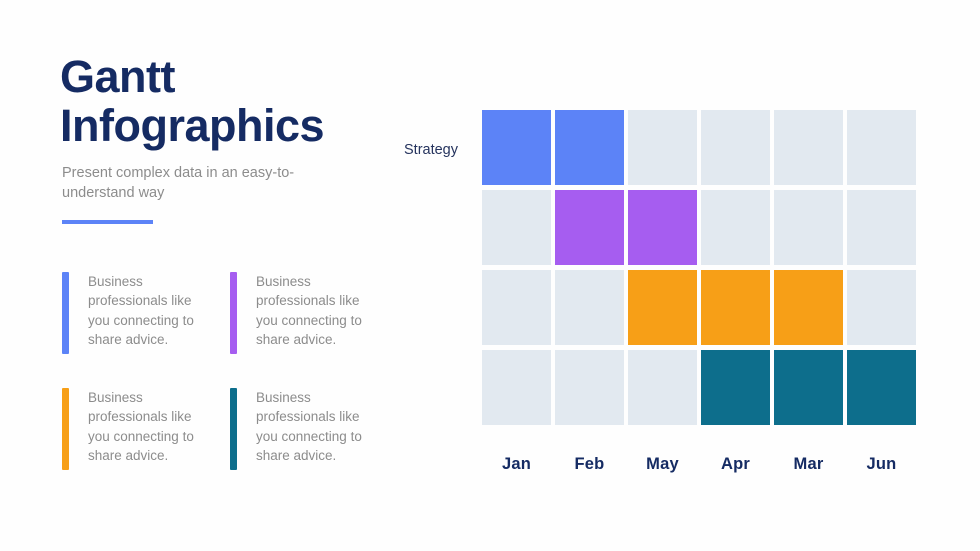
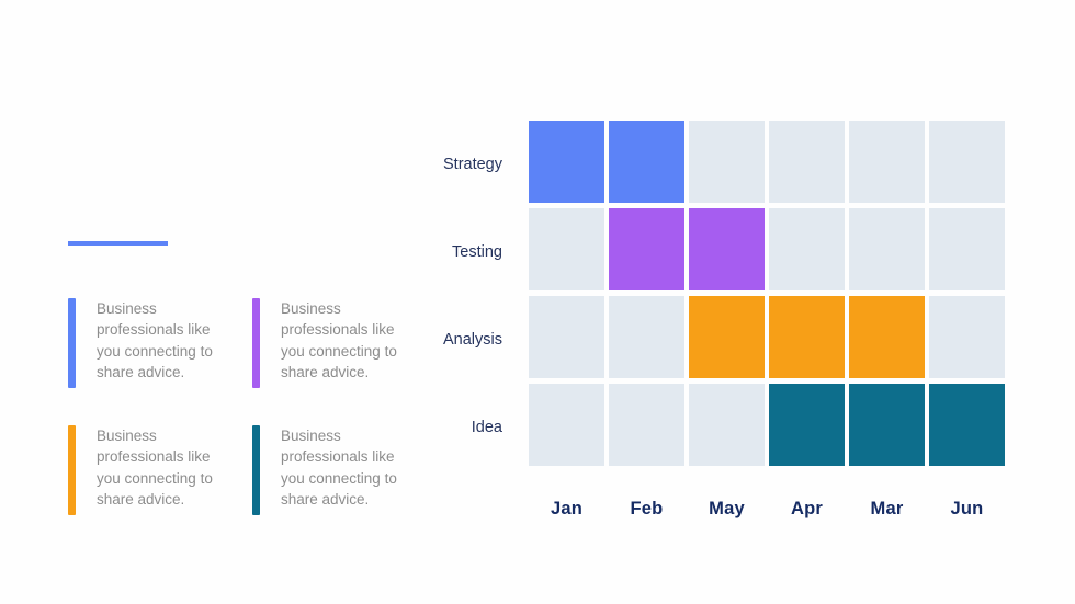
- Gantt
- Infographics
- Present complex data in an easy-to-understand way
  Business professionals like you connecting to share advice.
  Business professionals like you connecting to share advice.
  Business professionals like you connecting to share advice.
  Business professionals like you connecting to share advice.
  Strategy
+ Testing
+ Analysis
+ Idea
  Jan
  Feb
  May
  Apr
  Mar
  Jun
